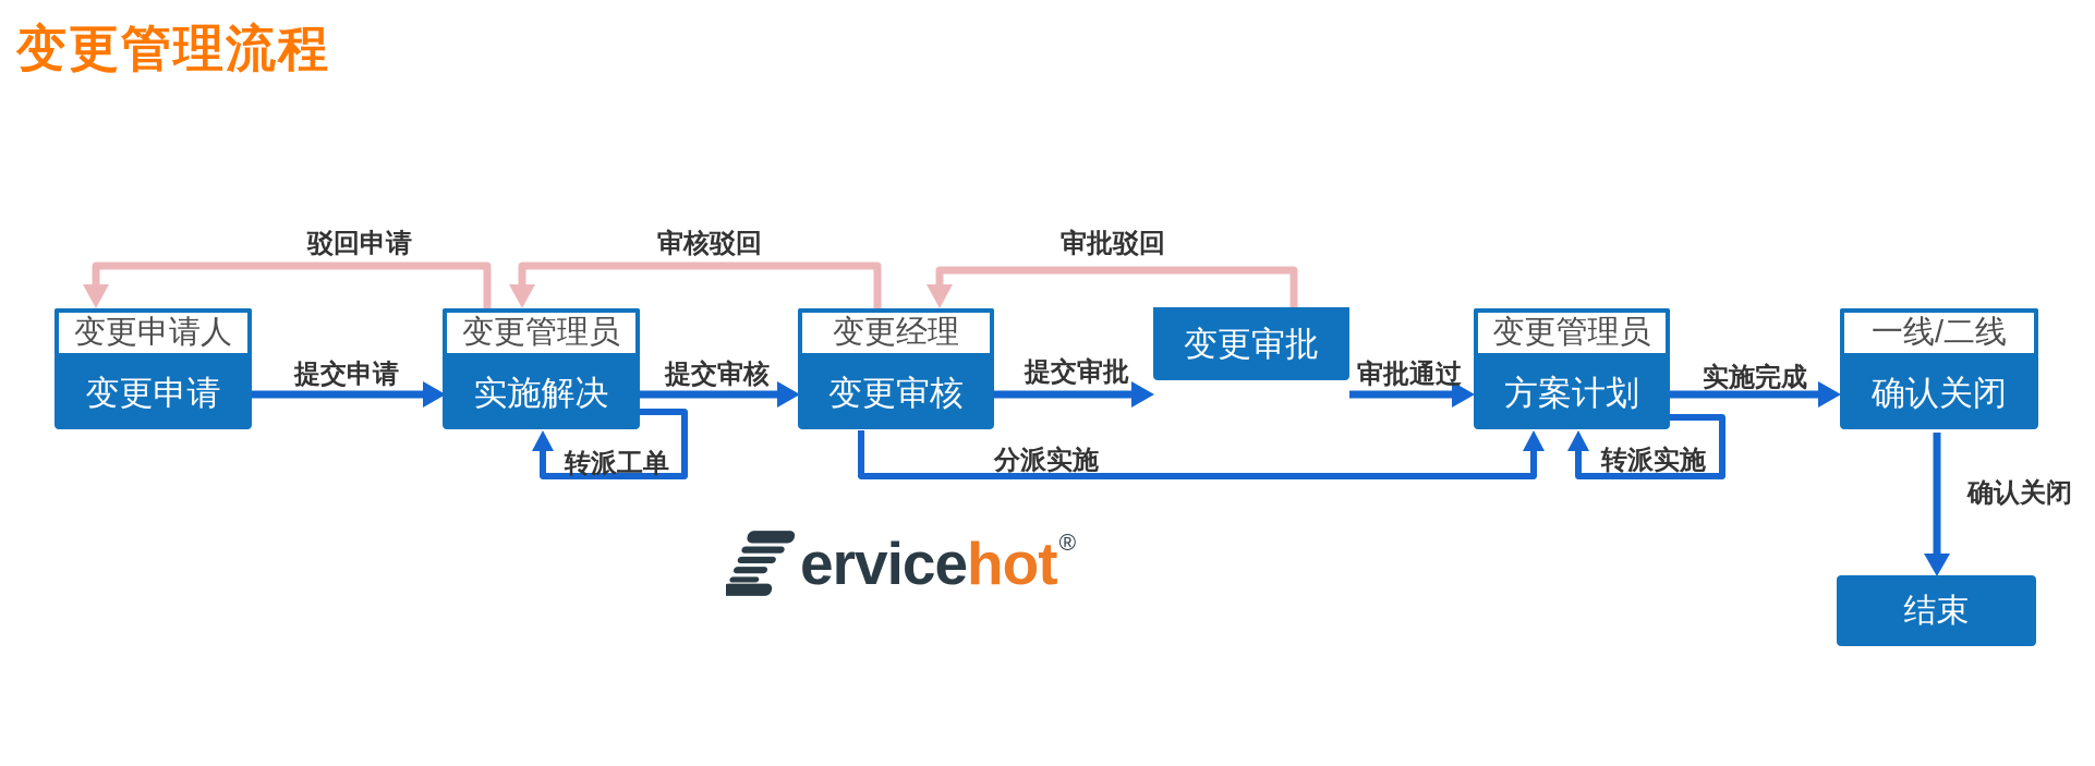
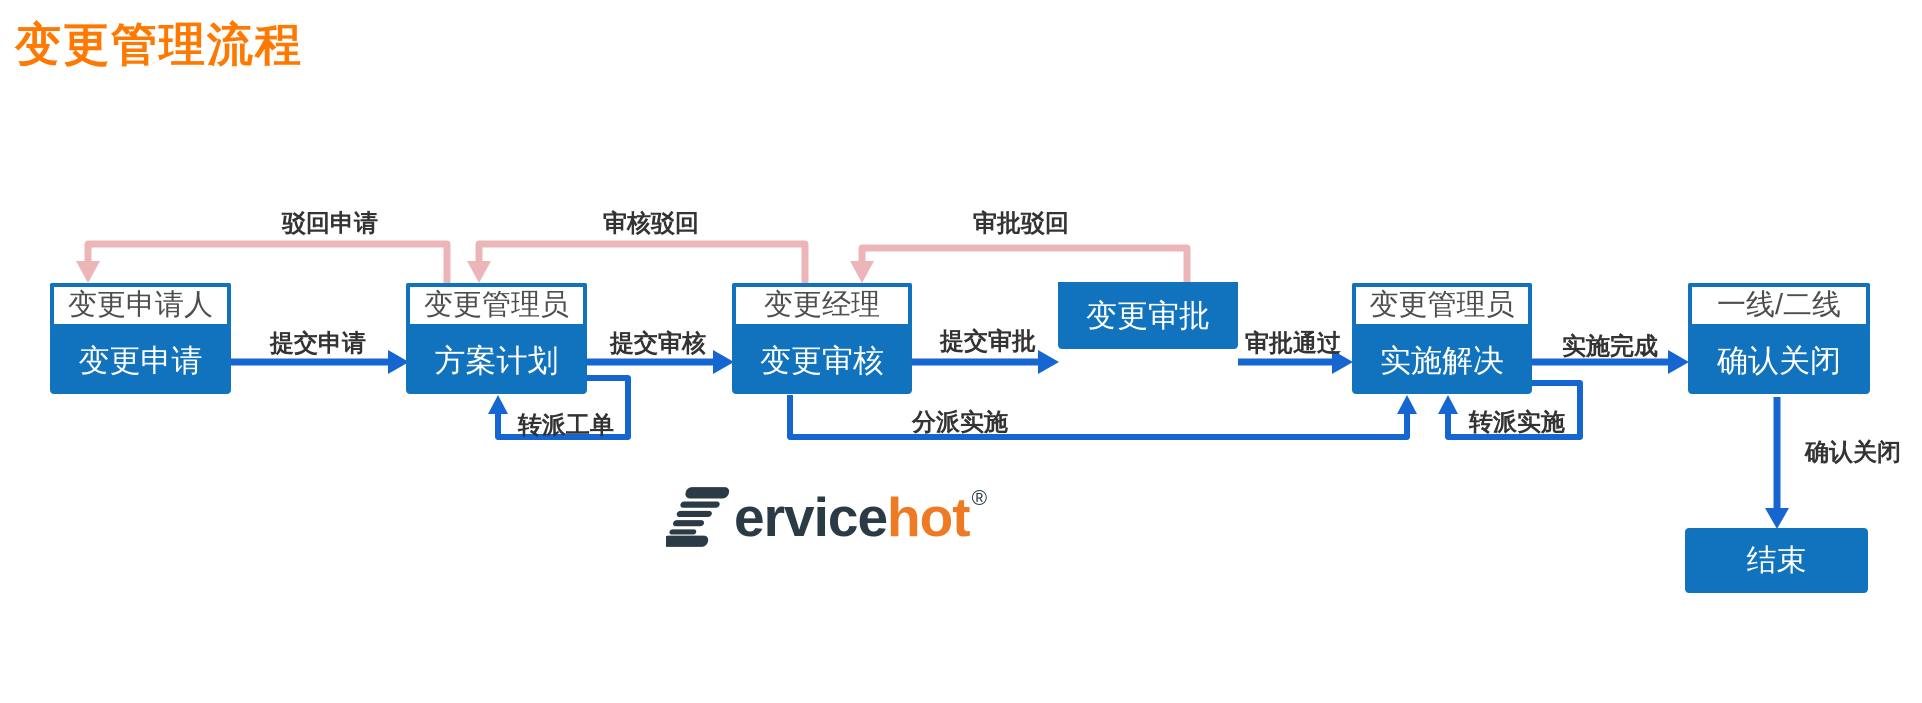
  变更管理流程
  变更申请人
  变更申请
  变更管理员
- 实施解决
+ 方案计划
  变更经理
  变更审核
  变更审批
  变更管理员
- 方案计划
+ 实施解决
  一线/二线
  确认关闭
  结束
  提交申请
  提交审核
  提交审批
  审批通过
  实施完成
  确认关闭
  驳回申请
  审核驳回
  审批驳回
  转派工单
  分派实施
  转派实施
  ervice
  hot
  ®
